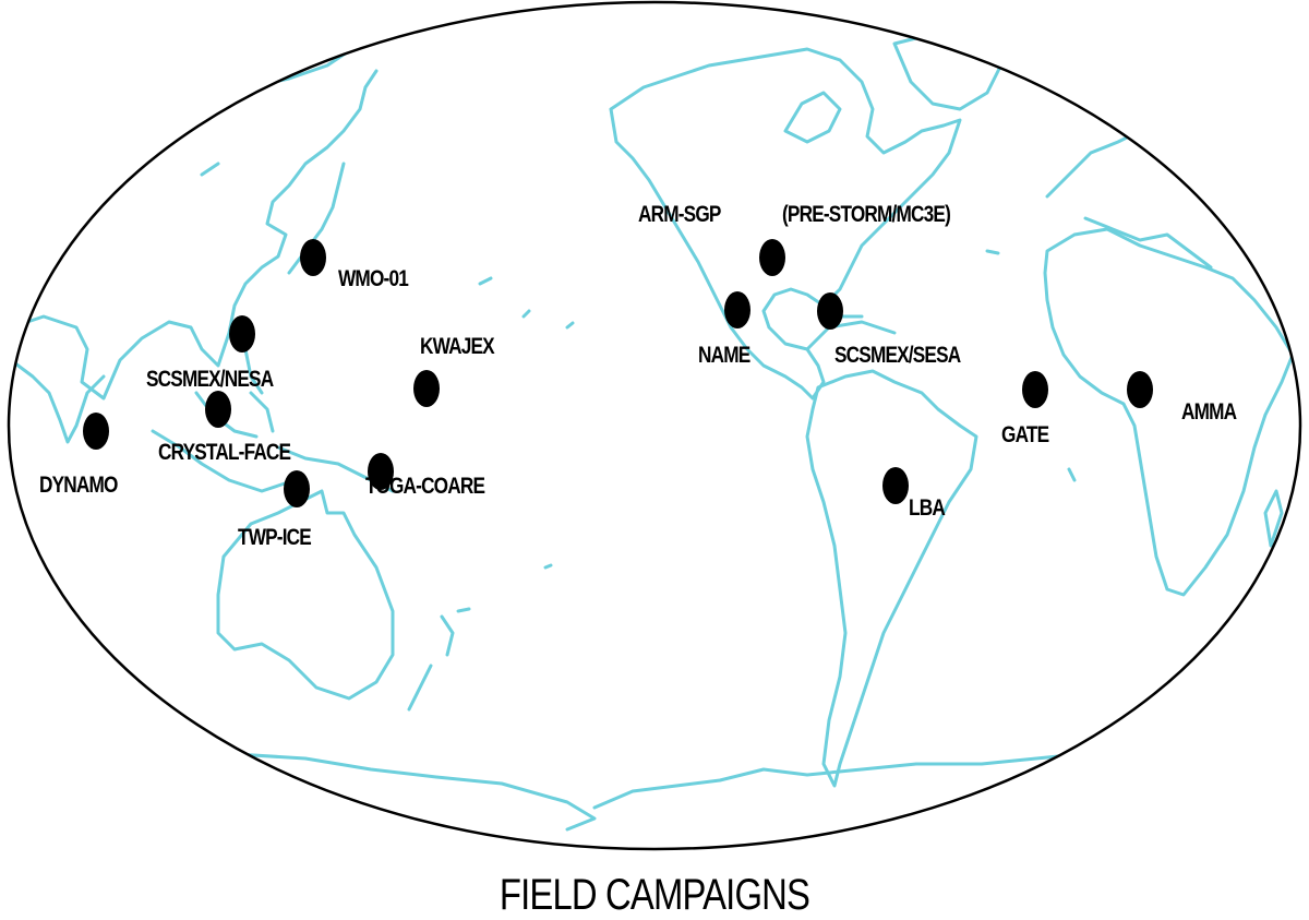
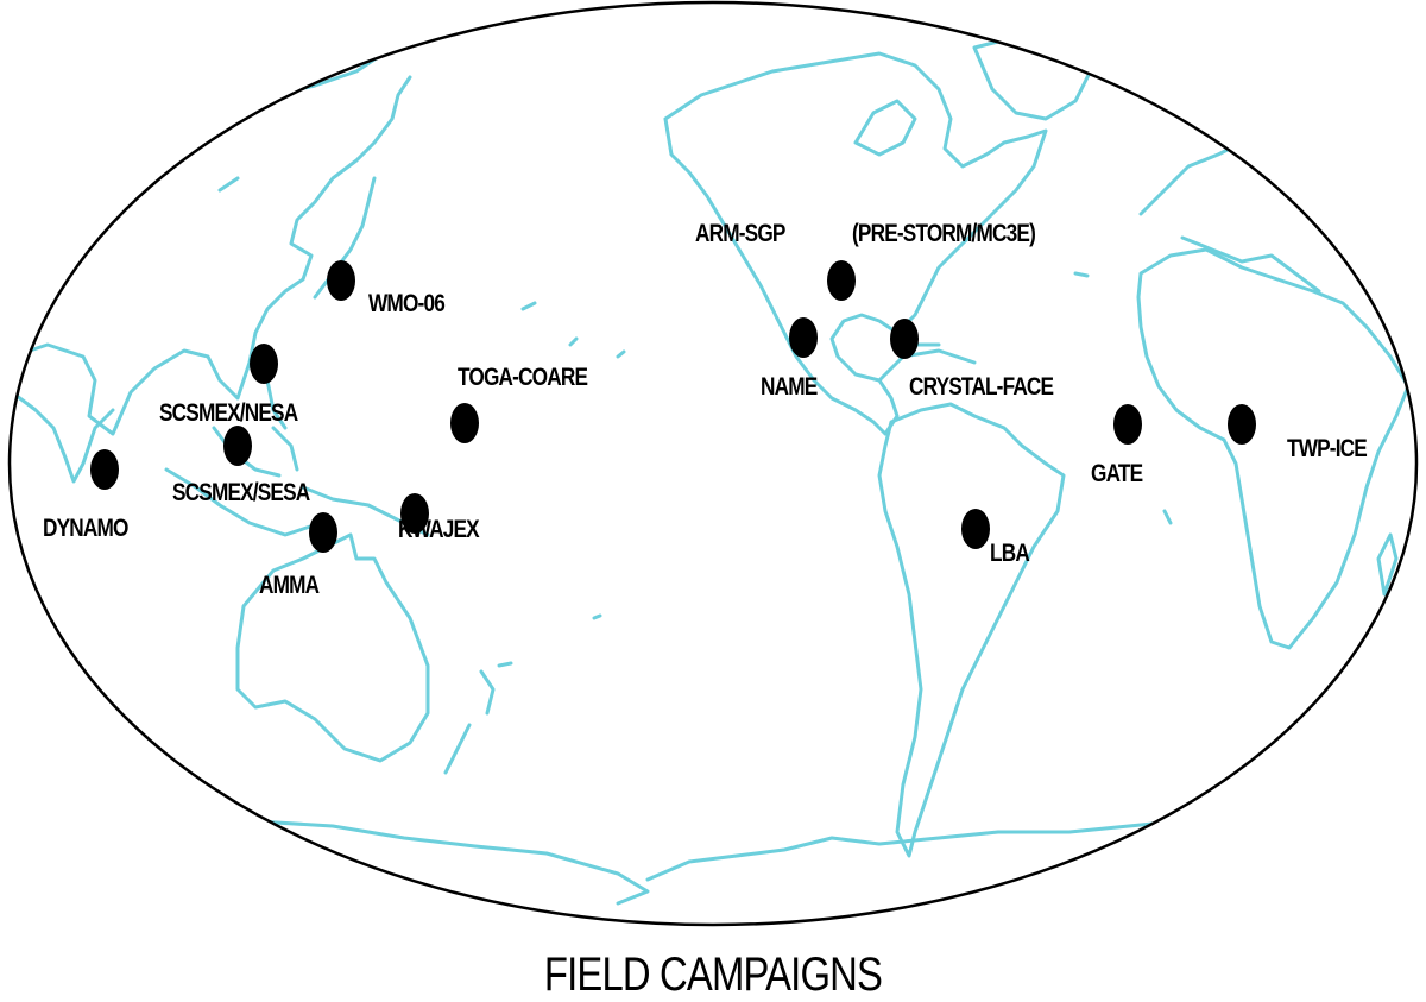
- WMO-01
+ WMO-06
  SCSMEX/NESA
- KWAJEX
+ TOGA-COARE
- CRYSTAL-FACE
+ SCSMEX/SESA
  DYNAMO
- TOGA-COARE
+ KWAJEX
- TWP-ICE
+ AMMA
  ARM-SGP
  (PRE-STORM/MC3E)
  NAME
- SCSMEX/SESA
+ CRYSTAL-FACE
  GATE
- AMMA
+ TWP-ICE
  LBA
  FIELD CAMPAIGNS
